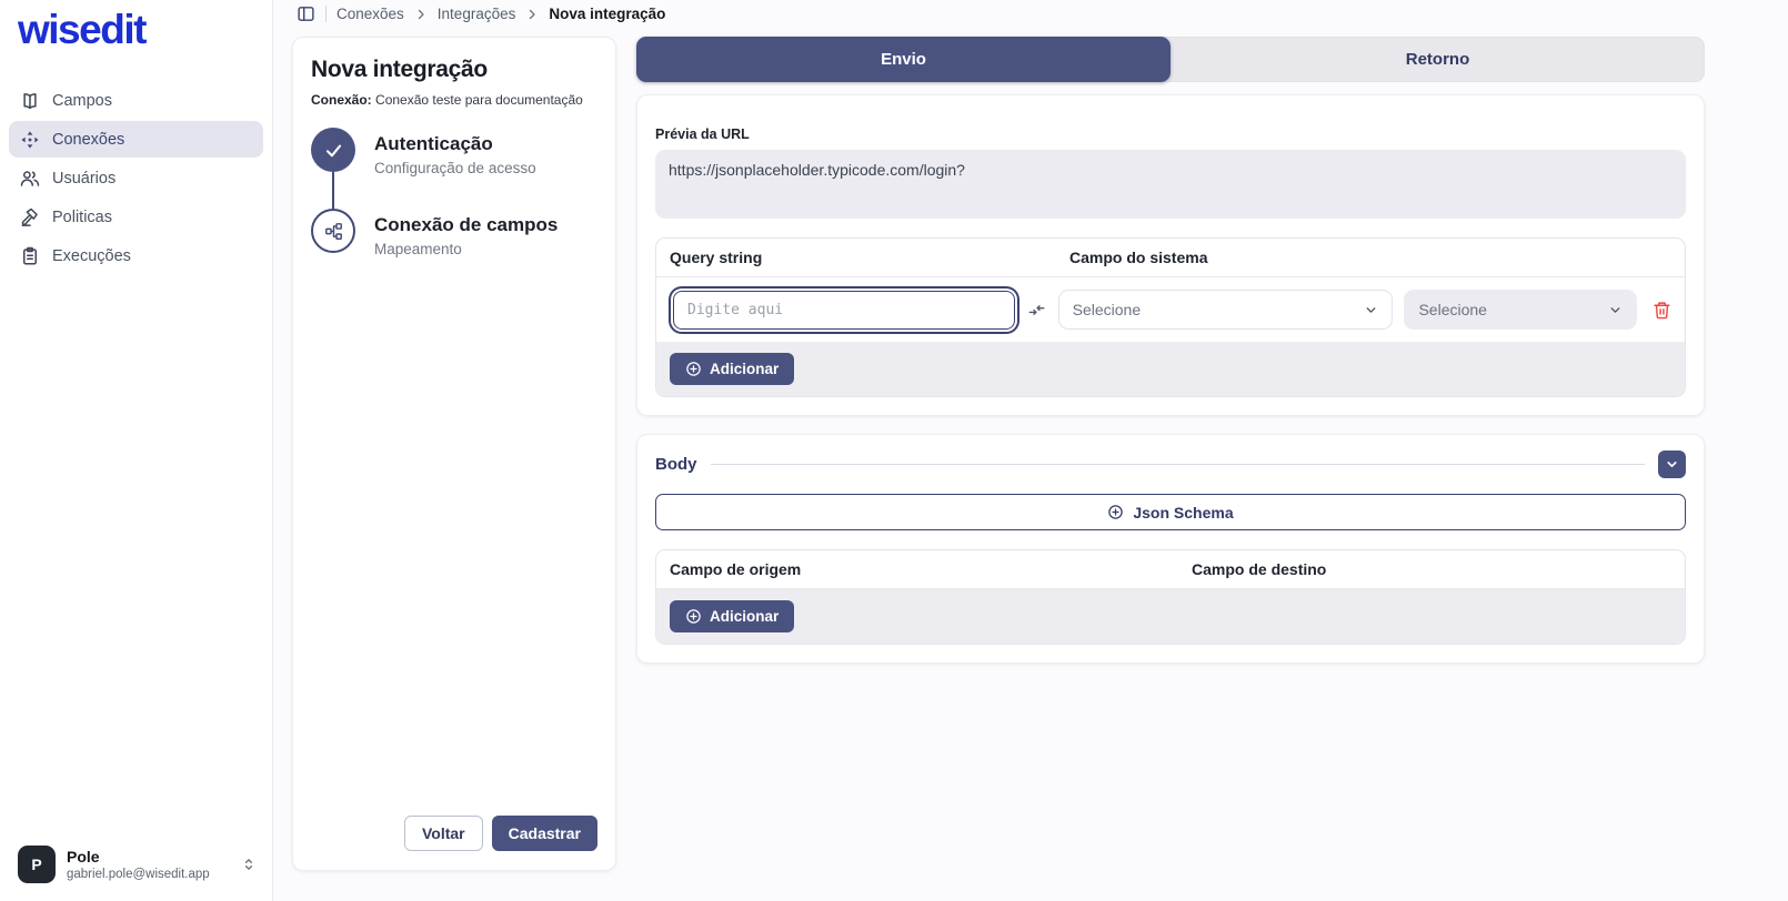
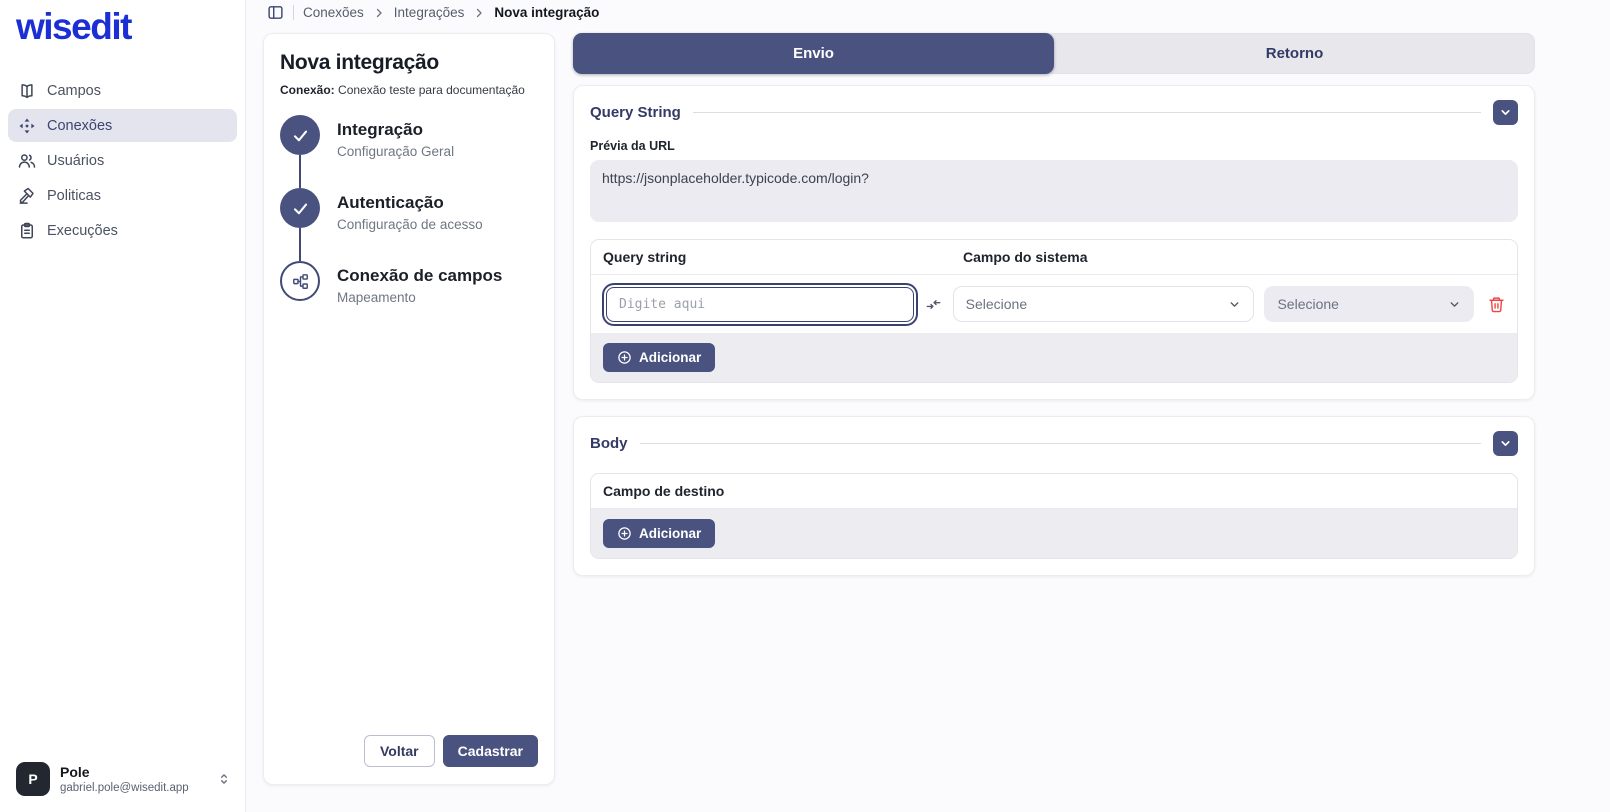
  wisedit
  Campos
  Conexões
  Usuários
  Politicas
  Execuções
  P
  Pole
  gabriel.pole@wisedit.app
  Conexões
  Integrações
  Nova integração
  Nova integração
  Conexão: Conexão teste para documentação
+ Integração
+ Configuração Geral
  Autenticação
  Configuração de acesso
  Conexão de campos
  Mapeamento
  Voltar
  Cadastrar
  Envio
  Retorno
+ Query String
  Prévia da URL
  https://jsonplaceholder.typicode.com/login?
  Query string
  Campo do sistema
  Digite aqui
  Selecione
  Selecione
  Adicionar
  Body
- Json Schema
- Campo de origem
  Campo de destino
  Adicionar
